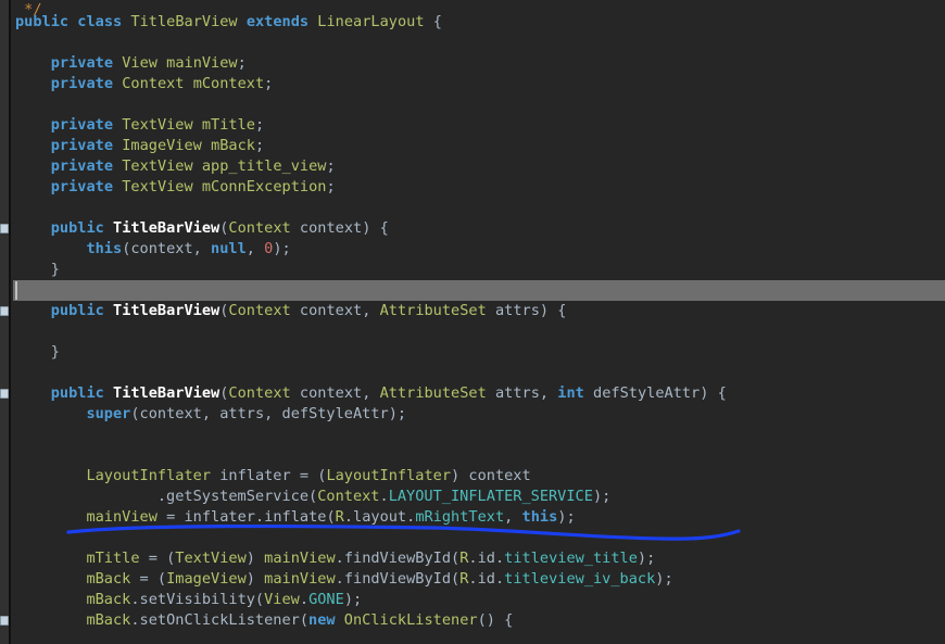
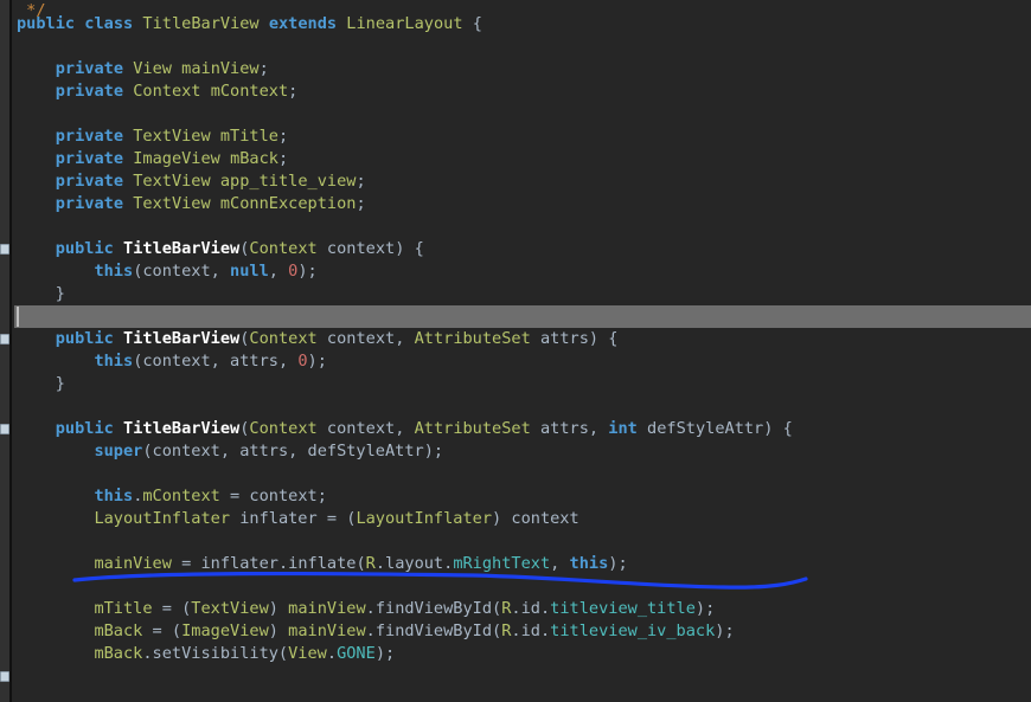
  */
  public class TitleBarView extends LinearLayout {
  private View mainView;
  private Context mContext;
  private TextView mTitle;
  private ImageView mBack;
  private TextView app_title_view;
  private TextView mConnException;
  public TitleBarView(Context context) {
  this(context, null, 0);
  }
  public TitleBarView(Context context, AttributeSet attrs) {
+ this(context, attrs, 0);
  }
  public TitleBarView(Context context, AttributeSet attrs, int defStyleAttr) {
  super(context, attrs, defStyleAttr);
+ this.mContext = context;
  LayoutInflater inflater = (LayoutInflater) context
- .getSystemService(Context.LAYOUT_INFLATER_SERVICE);
  mainView = inflater.inflate(R.layout.mRightText, this);
  mTitle = (TextView) mainView.findViewById(R.id.titleview_title);
  mBack = (ImageView) mainView.findViewById(R.id.titleview_iv_back);
  mBack.setVisibility(View.GONE);
- mBack.setOnClickListener(new OnClickListener() {
